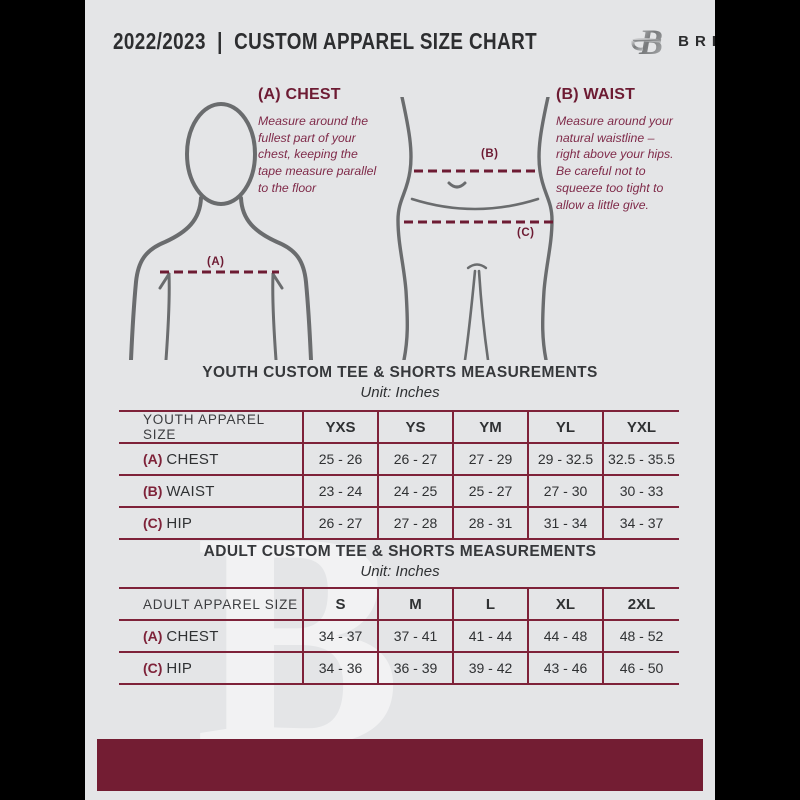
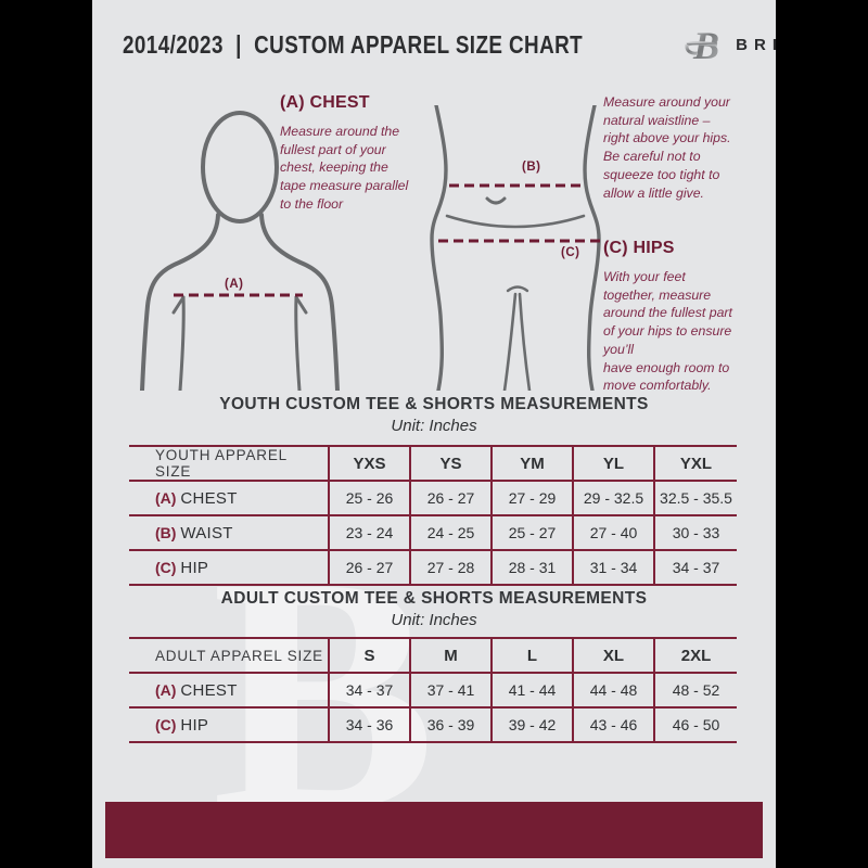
  B
- 2022/2023 | CUSTOM APPAREL SIZE CHART
+ 2014/2023 | CUSTOM APPAREL SIZE CHART
  B
  (A)
  (B)
  (C)
  (A) CHEST
  Measure around the
  fullest part of your
  chest, keeping the
  tape measure parallel
  to the floor
- (B) WAIST
  Measure around your
  natural waistline –
  right above your hips.
  Be careful not to
  squeeze too tight to
  allow a little give.
+ (C) HIPS
+ With your feet
+ together, measure
+ around the fullest part
+ of your hips to ensure
+ you’ll
+ have enough room to
+ move comfortably.
  YOUTH CUSTOM TEE & SHORTS MEASUREMENTS
  Unit: Inches
  YOUTH APPAREL SIZE	YXS	YS	YM	YL	YXL
  (A) CHEST	25 - 26	26 - 27	27 - 29	29 - 32.5	32.5 - 35.5
- (B) WAIST	23 - 24	24 - 25	25 - 27	27 - 30	30 - 33
+ (B) WAIST	23 - 24	24 - 25	25 - 27	27 - 40	30 - 33
  (C) HIP	26 - 27	27 - 28	28 - 31	31 - 34	34 - 37
  ADULT CUSTOM TEE & SHORTS MEASUREMENTS
  Unit: Inches
  ADULT APPAREL SIZE	S	M	L	XL	2XL
  (A) CHEST	34 - 37	37 - 41	41 - 44	44 - 48	48 - 52
  (C) HIP	34 - 36	36 - 39	39 - 42	43 - 46	46 - 50
